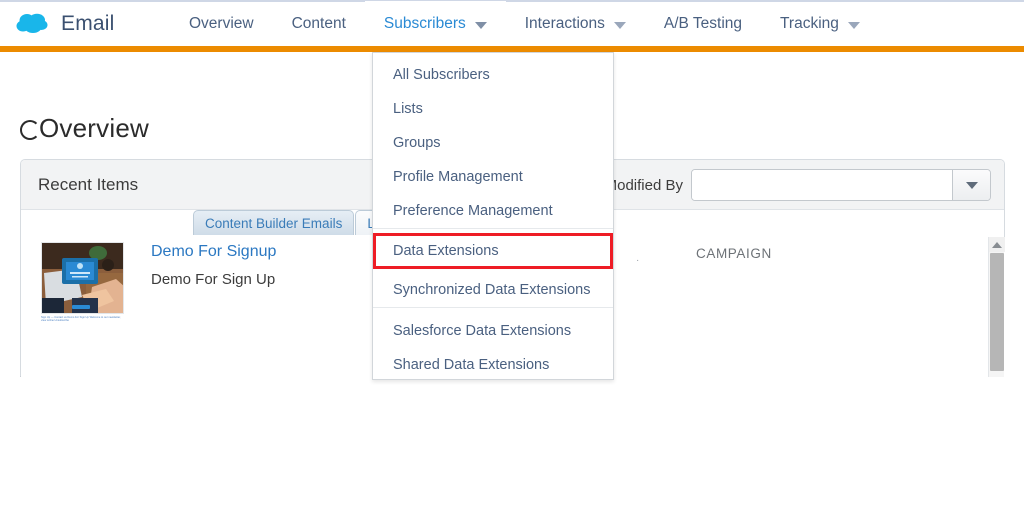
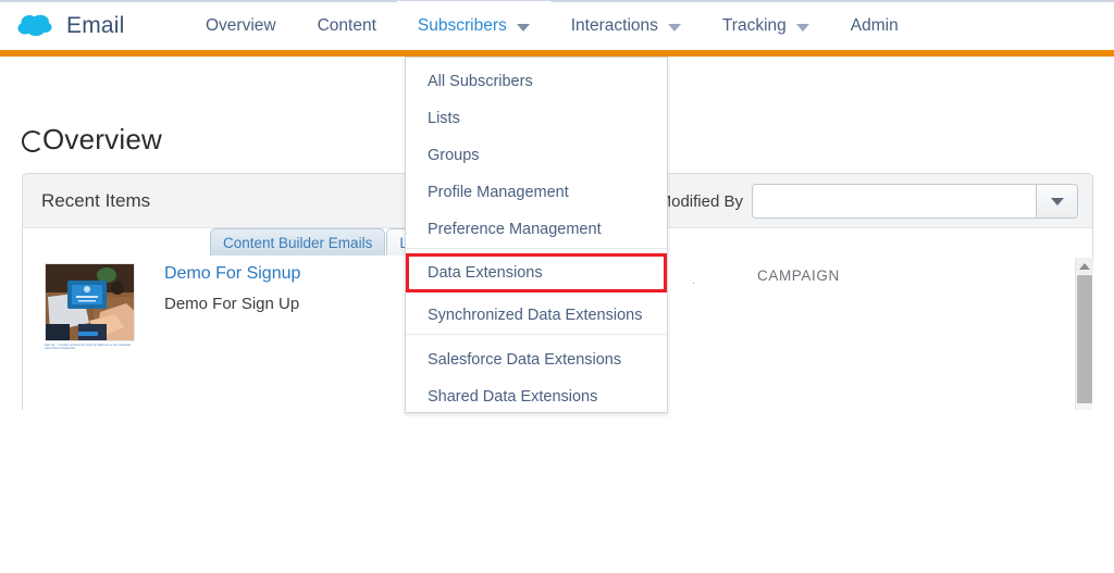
  Email
  Overview
  Content
  Subscribers
  Interactions
- A/B Testing
  Tracking
+ Admin
  Overview
  Recent Items
  odified By
  Content Builder Emails
  Demo For Signup
  Demo For Sign Up
  ·
  CAMPAIGN
  All Subscribers
  Lists
  Groups
  Profile Management
  Preference Management
  Data Extensions
  Synchronized Data Extensions
  Salesforce Data Extensions
  Shared Data Extensions
